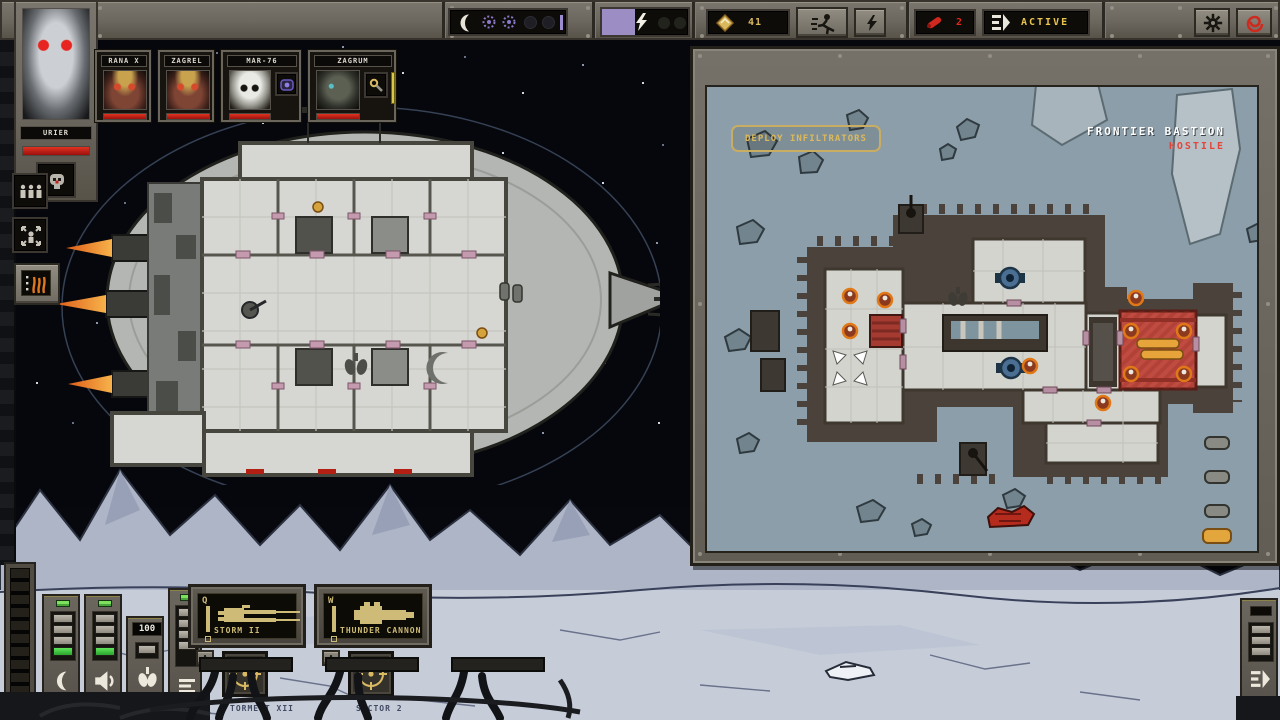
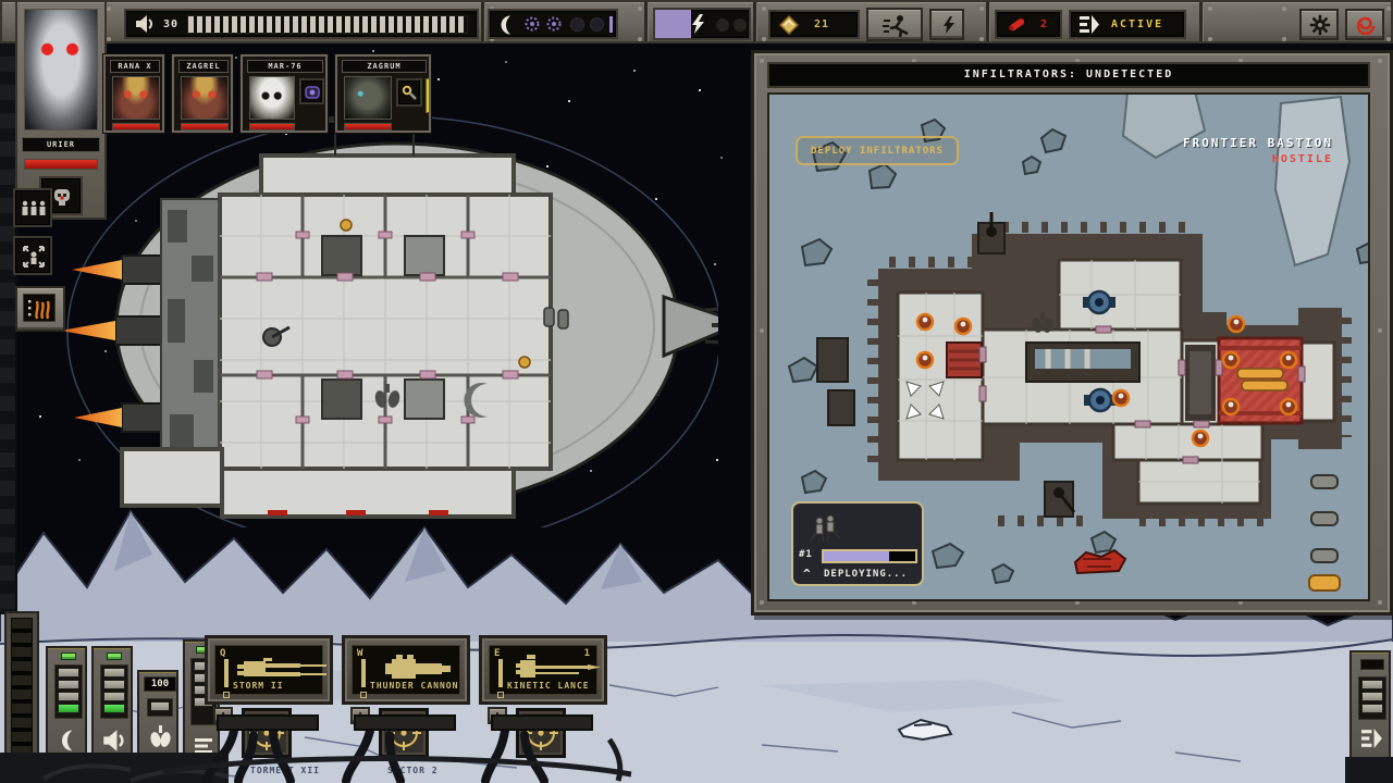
+ 30
- 41
+ 21
  2
  ACTIVE
  URIER
  RANA X
  ZAGREL
  MAR-76
  ZAGRUM
+ INFILTRATORS: UNDETECTED
  DEPLOY INFILTRATORS
  FRONTIER BASTION
  HOSTILE
+ #1
+ ^
+ DEPLOYING...
  100
  Q
  STORM II
  W
  THUNDER CANNON
+ E
+ 1
+ KINETIC LANCE
  TORMET XII
  SCTOR 2
